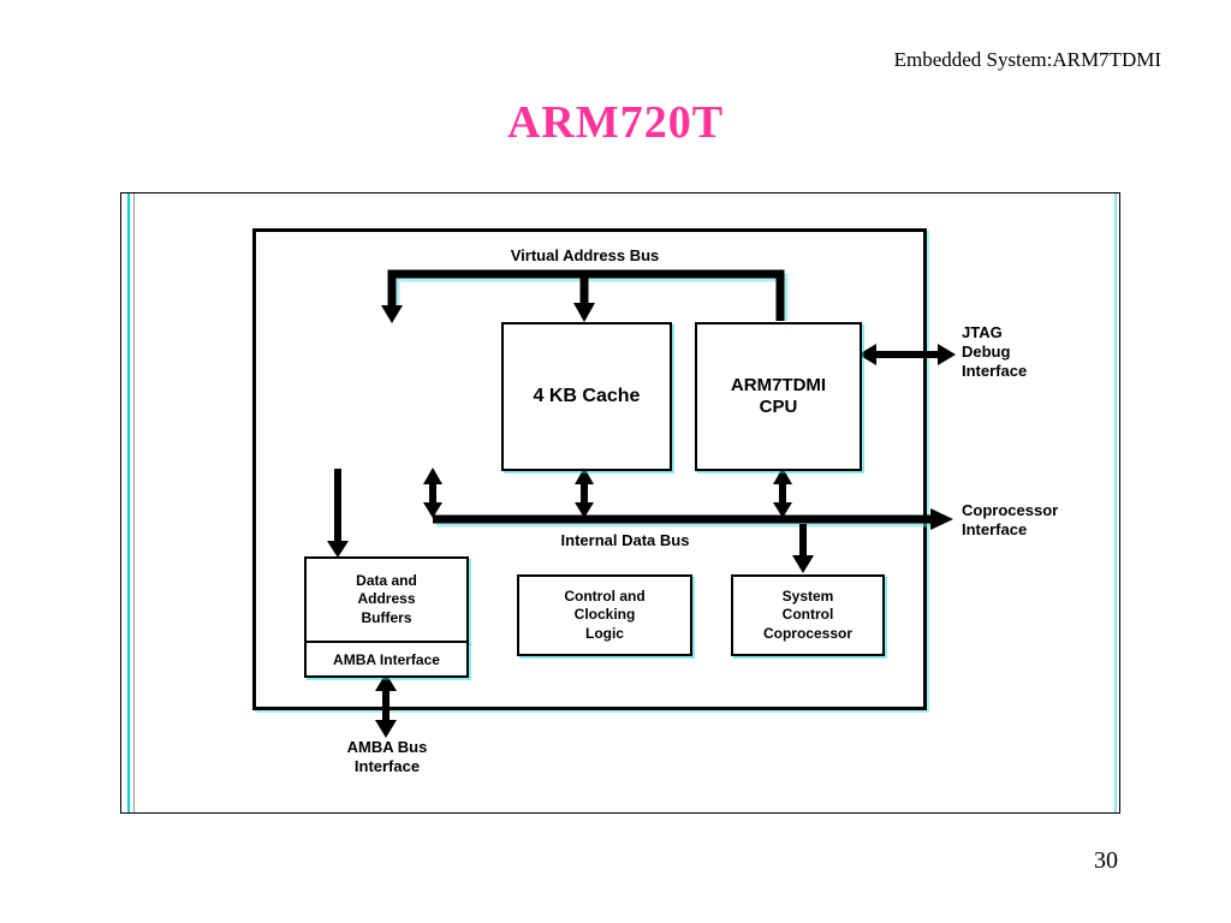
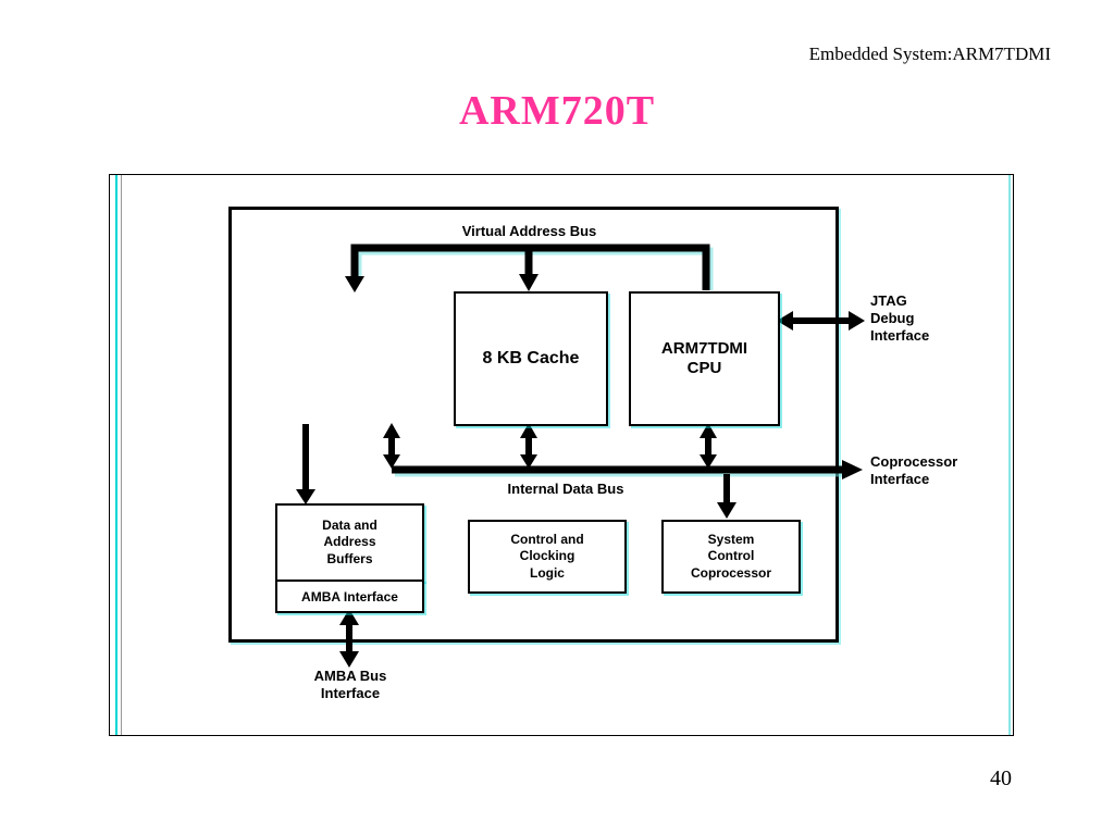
  Embedded System:ARM7TDMI
  ARM720T
- 4 KB Cache
+ 8 KB Cache
  ARM7TDMI
  CPU
  Data and
  Address
  Buffers
  AMBA Interface
  Control and
  Clocking
  Logic
  System
  Control
  Coprocessor
  Virtual Address Bus
  Internal Data Bus
  JTAG
  Debug
  Interface
  Coprocessor
  Interface
  AMBA Bus
  Interface
- 30
+ 40
